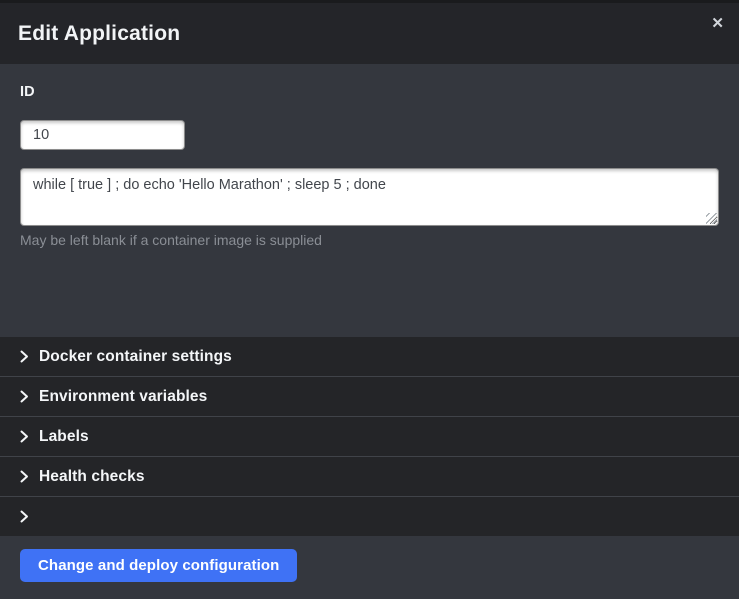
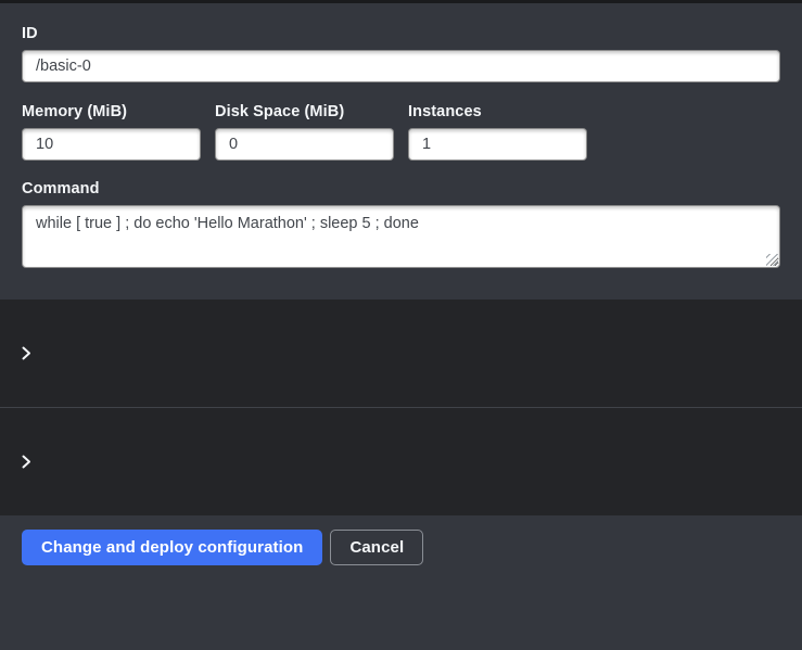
- Edit Application
- ✕
  ID
+ /basic-0
+ Memory (MiB)
  10
+ Disk Space (MiB)
+ 0
+ Instances
+ 1
+ Command
  while [ true ] ; do echo 'Hello Marathon' ; sleep 5 ; done
- May be left blank if a container image is supplied
- Docker container settings
- Environment variables
- Labels
- Health checks
  Change and deploy configuration
+ Cancel
